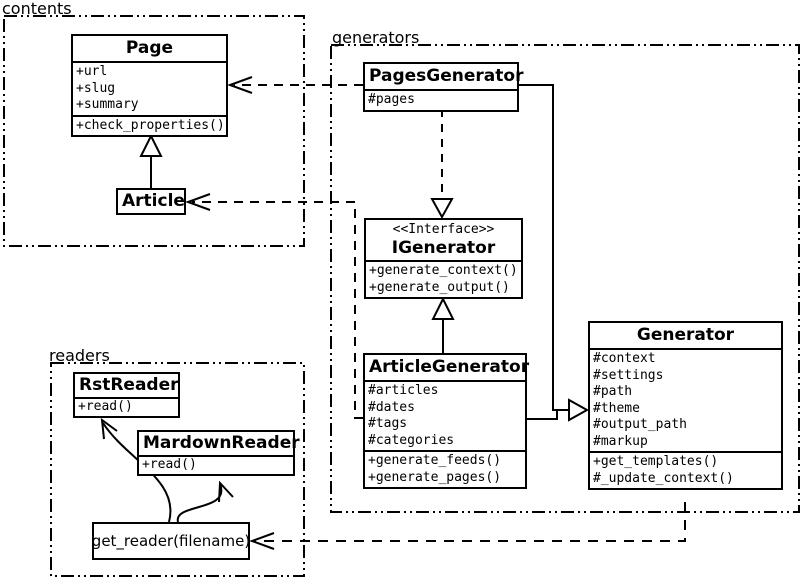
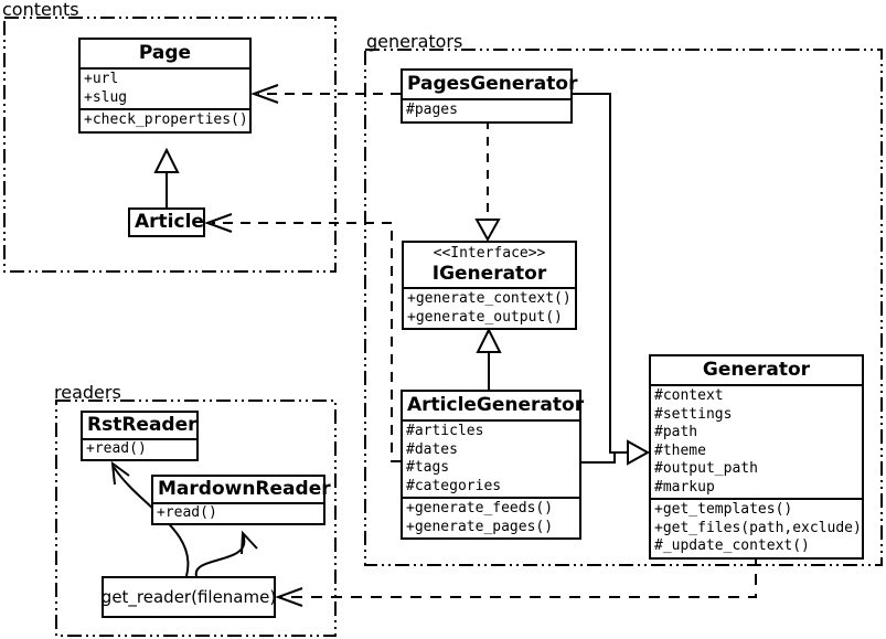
  contents
  generators
  readers
  Page
  +url
  +slug
- +summary
  +check_properties()
  Article
  PagesGenerator
  #pages
  <<Interface>>
  IGenerator
  +generate_context()
  +generate_output()
  ArticleGenerator
  #articles
  #dates
  #tags
  #categories
  +generate_feeds()
  +generate_pages()
  Generator
  #context
  #settings
  #path
  #theme
  #output_path
  #markup
  +get_templates()
+ +get_files(path,exclude)
  #_update_context()
  RstReader
  +read()
  MardownReader
  +read()
  get_reader(filename)
